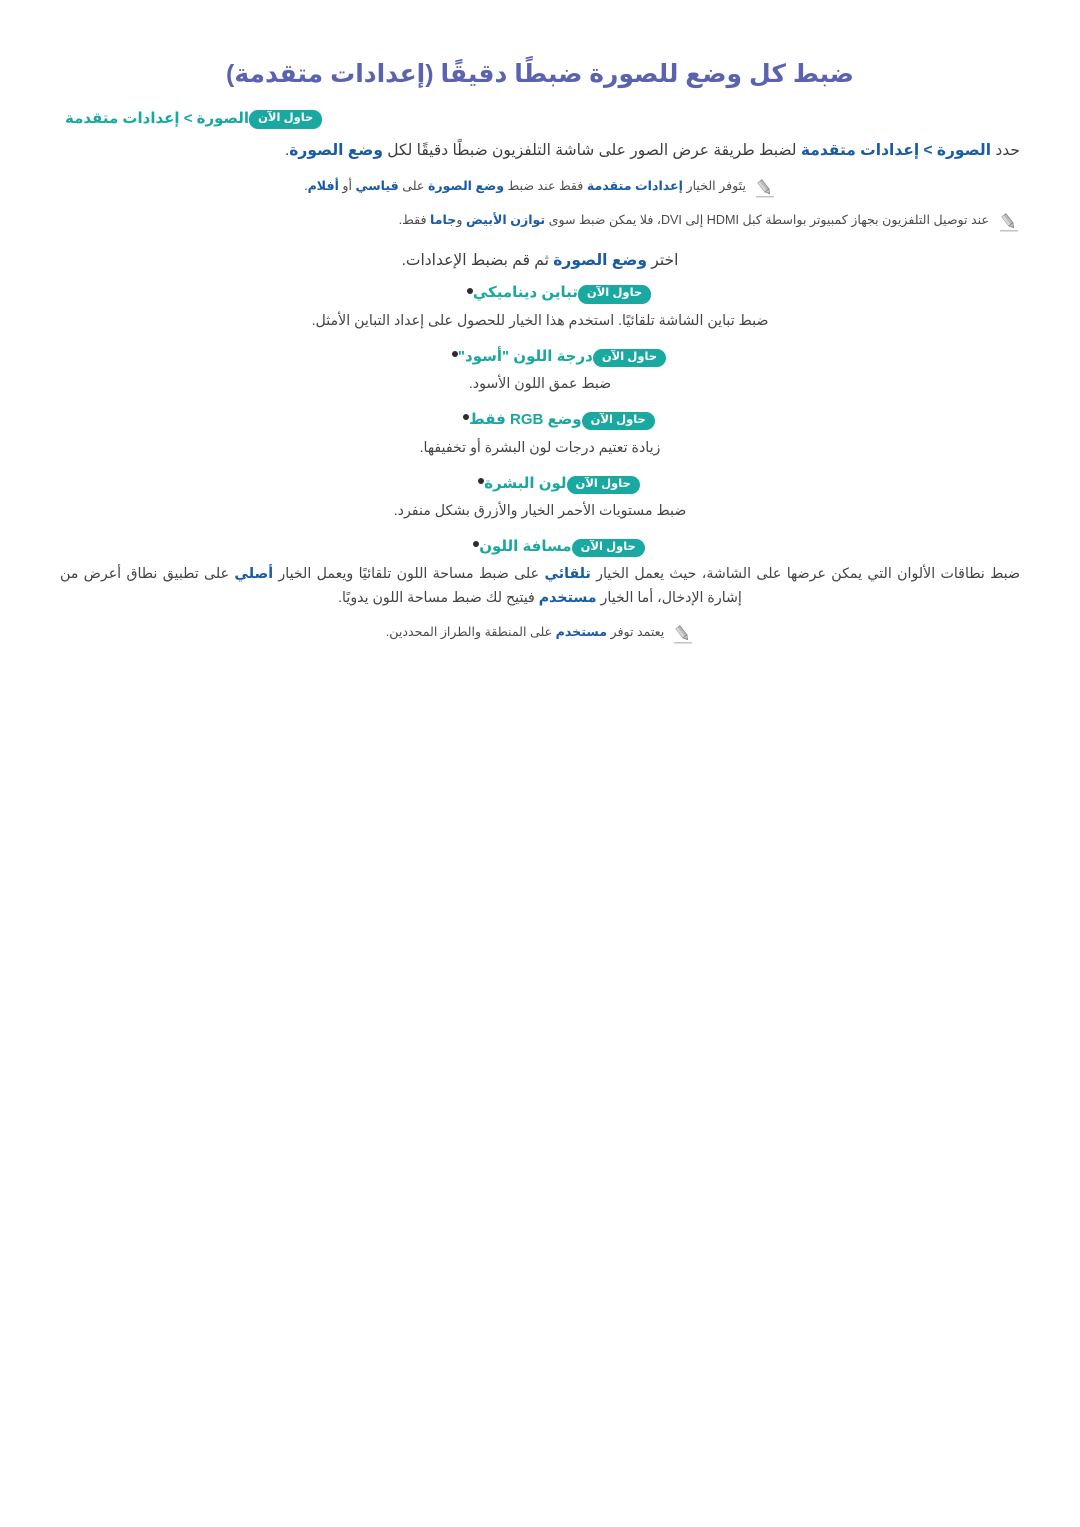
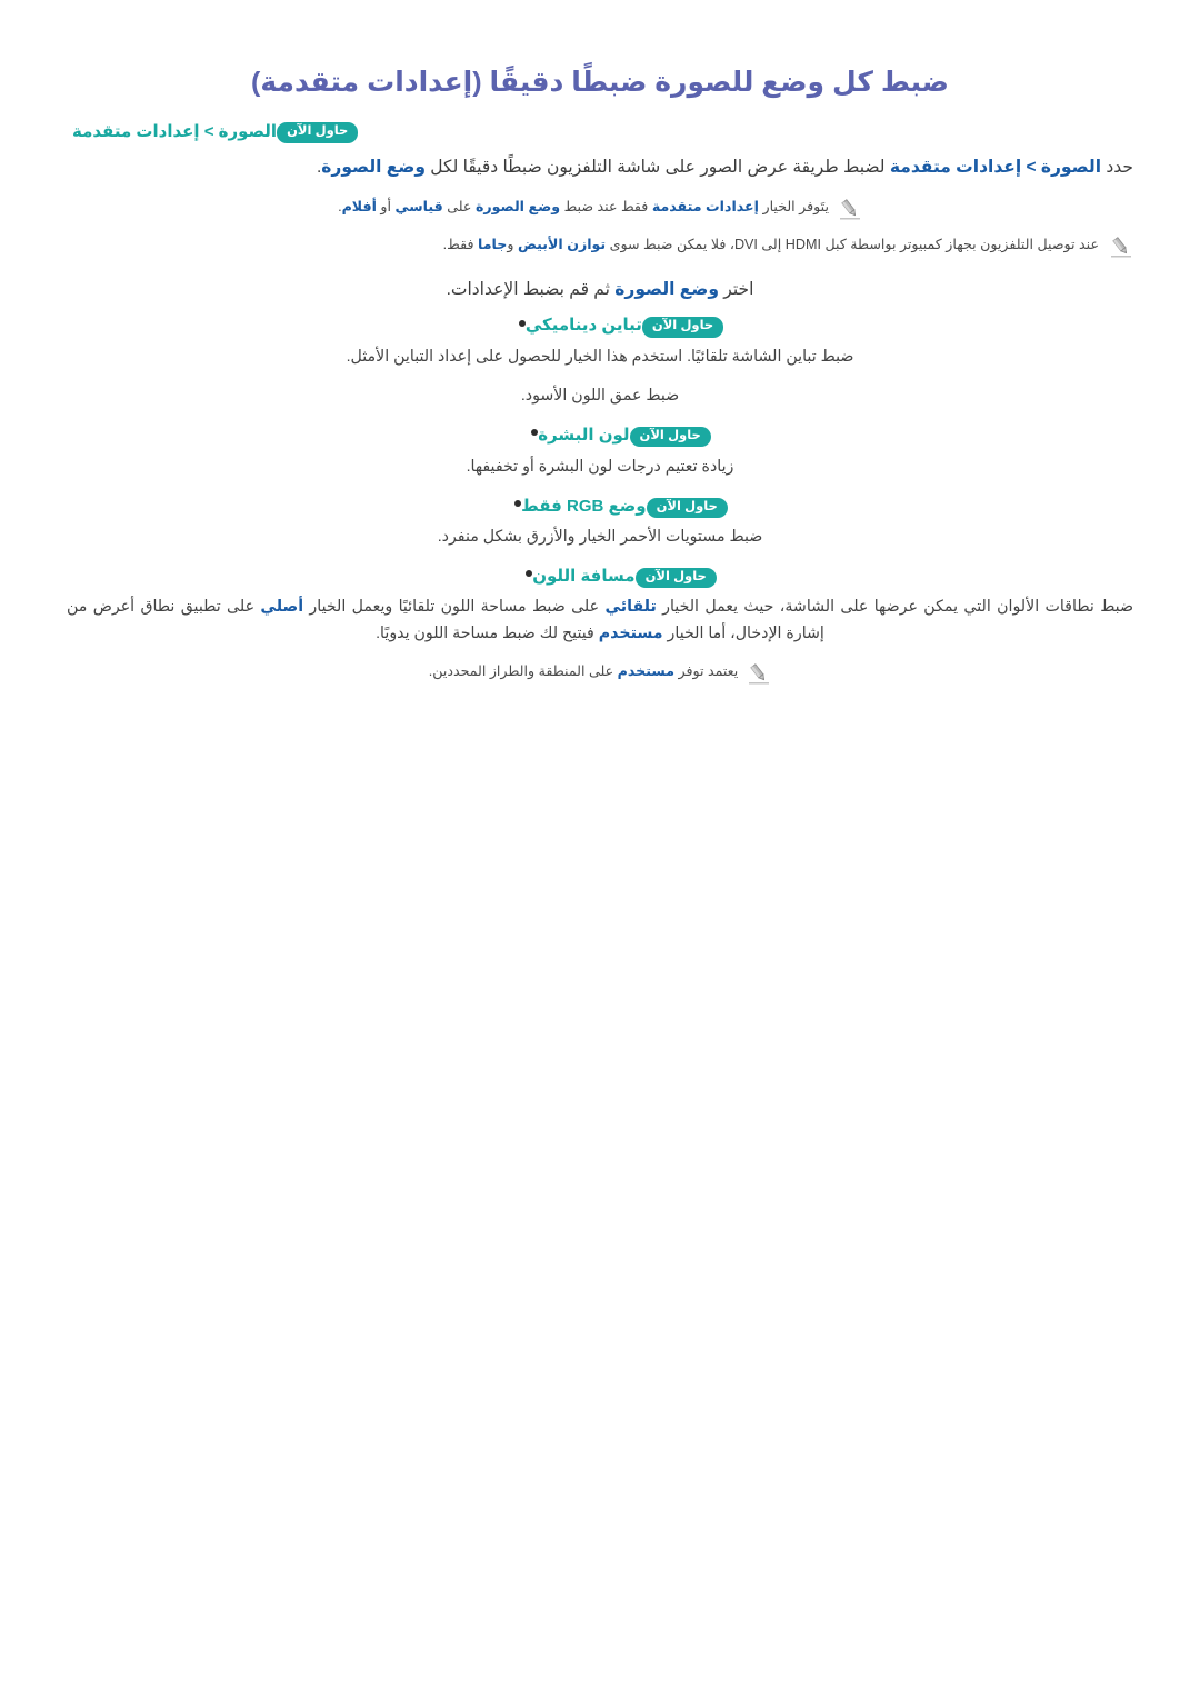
  ضبط كل وضع للصورة ضبطًا دقيقًا (إعدادات متقدمة)
  حاول الآنالصورة > إعدادات متقدمة
  حدد الصورة > إعدادات متقدمة لضبط طريقة عرض الصور على شاشة التلفزيون ضبطًا دقيقًا لكل وضع الصورة.
  يتَوفر الخيار إعدادات متقدمة فقط عند ضبط وضع الصورة على قياسي أو أفلام.
  عند توصيل التلفزيون بجهاز كمبيوتر بواسطة كبل HDMI إلى DVI، فلا يمكن ضبط سوى توازن الأبيض وجاما فقط.
  اختر وضع الصورة ثم قم بضبط الإعدادات.
  حاول الآنتباين ديناميكي
  ضبط تباين الشاشة تلقائيًا. استخدم هذا الخيار للحصول على إعداد التباين الأمثل.
- حاول الآندرجة اللون "أسود"
  ضبط عمق اللون الأسود.
- حاول الآنوضع RGB فقط
+ حاول الآنلون البشرة
  زيادة تعتيم درجات لون البشرة أو تخفيفها.
- حاول الآنلون البشرة
+ حاول الآنوضع RGB فقط
  ضبط مستويات الأحمر الخيار والأزرق بشكل منفرد.
  حاول الآنمسافة اللون
  ضبط نطاقات الألوان التي يمكن عرضها على الشاشة، حيث يعمل الخيار تلقائي على ضبط مساحة اللون تلقائيًا ويعمل الخيار أصلي على تطبيق نطاق أعرض من إشارة الإدخال، أما الخيار مستخدم فيتيح لك ضبط مساحة اللون يدويًا.
  يعتمد توفر مستخدم على المنطقة والطراز المحددين.
